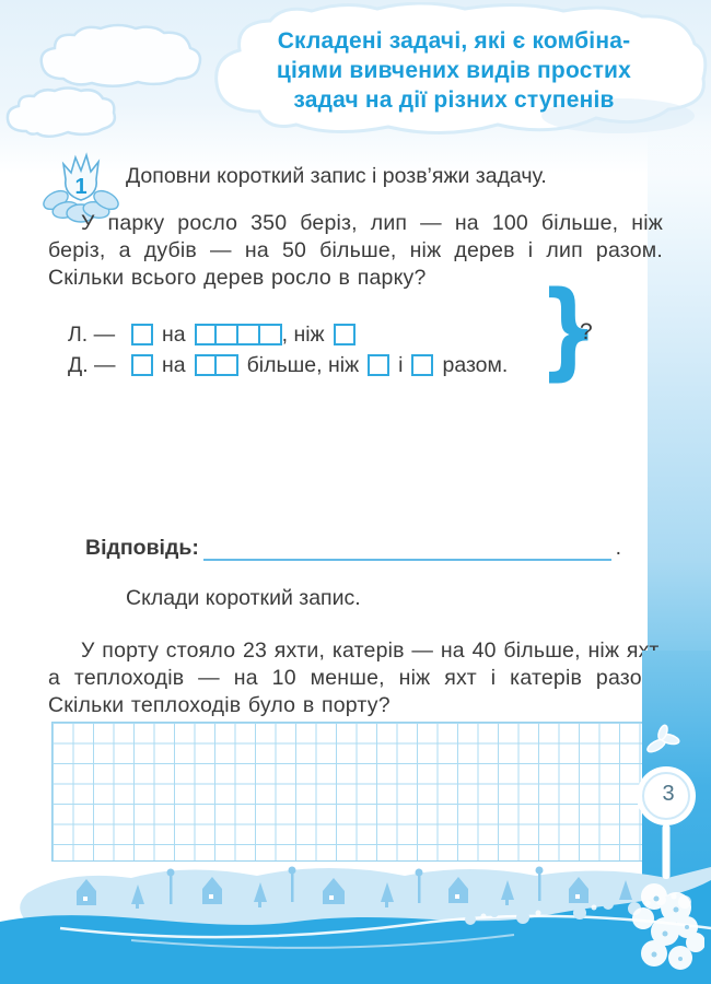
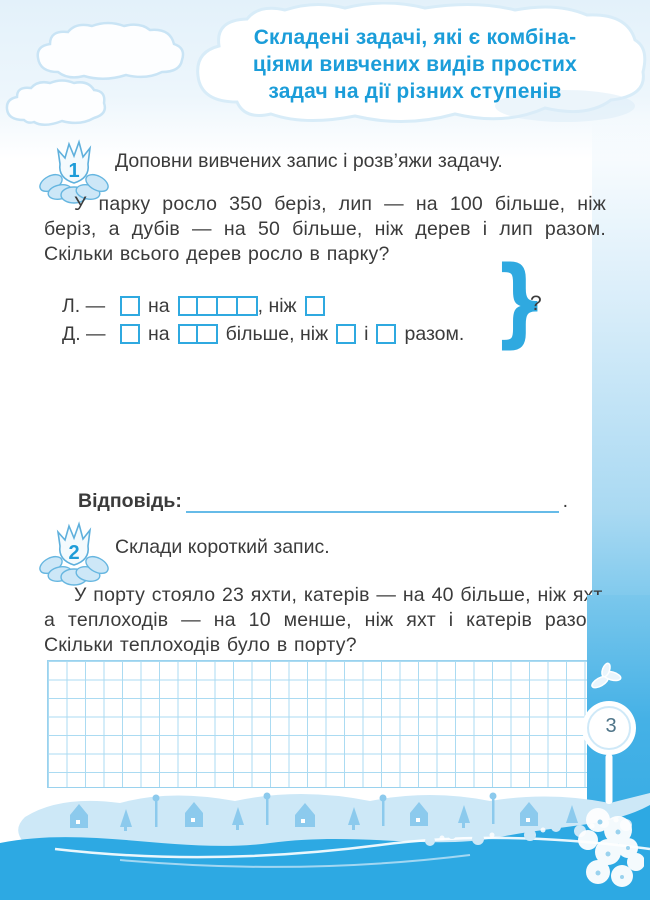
  Складені задачі, які є комбіна-
  ціями вивчених видів простих
  задач на дії різних ступенів
  1
- Доповни короткий запис і розв’яжи задачу.
+ Доповни вивчених запис і розв’яжи задачу.
  У парку росло 350 беріз, лип — на 100 більше, ніж беріз, а дубів — на 50 більше, ніж дерев і лип разом. Скільки всього дерев росло в парку?
  Л. —
  на
  , ніж
  Д. —
  на
  більше, ніж
  і
  разом.
  }
  ?
  Відповідь:
  .
+ 2
  Склади короткий запис.
  У порту стояло 23 яхти, катерів — на 40 більше, ніж я а теплоходів — на 10 менше, ніж яхт і катерів разо Скільки теплоходів було в порту?
  3
